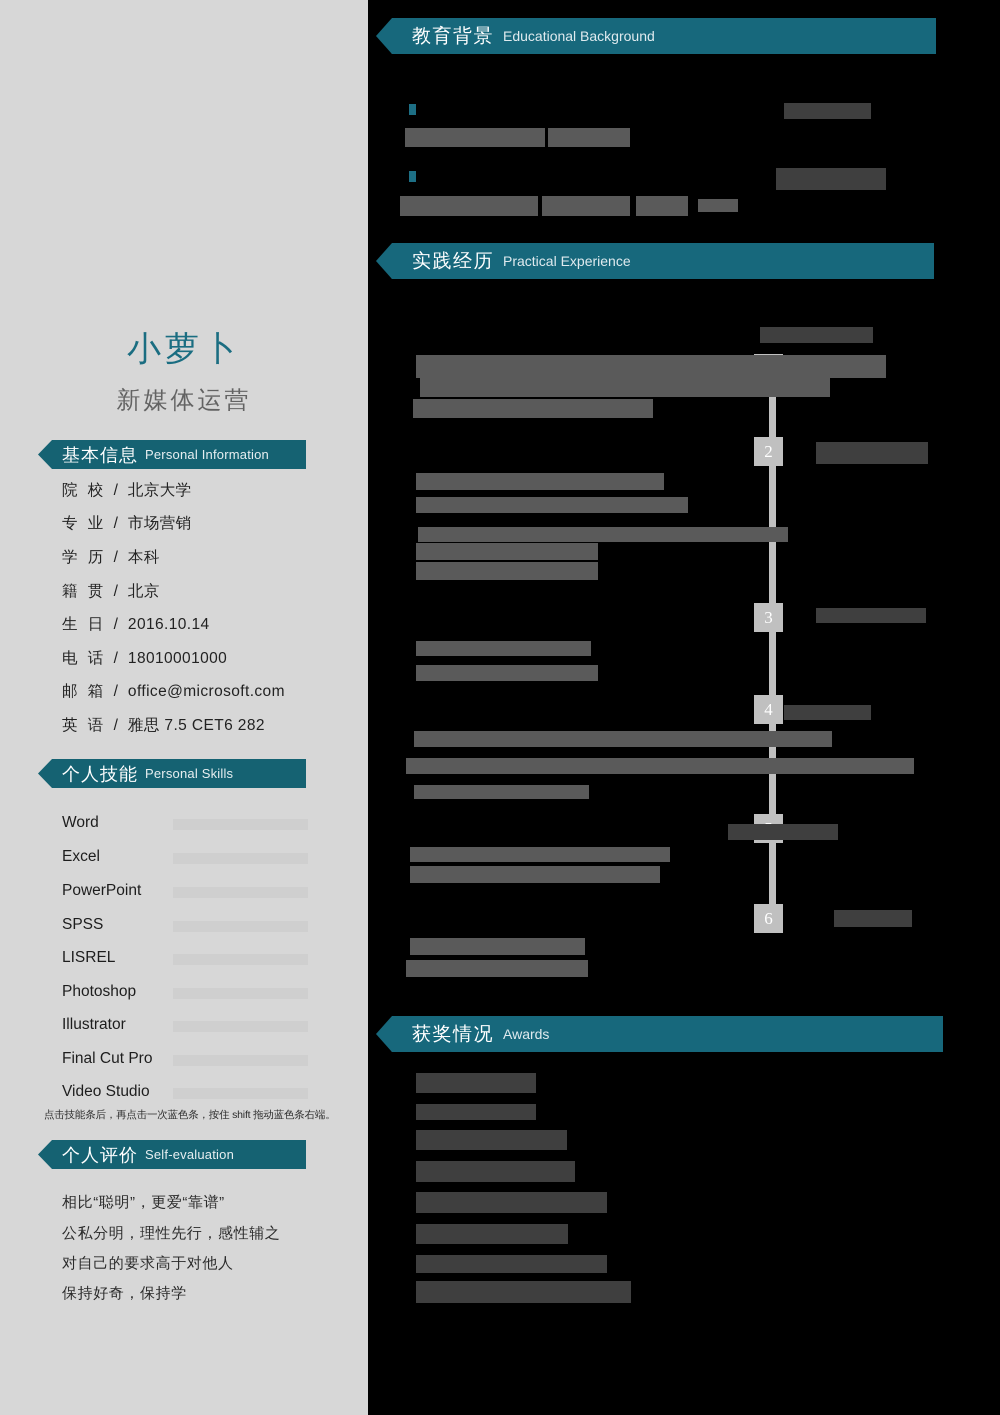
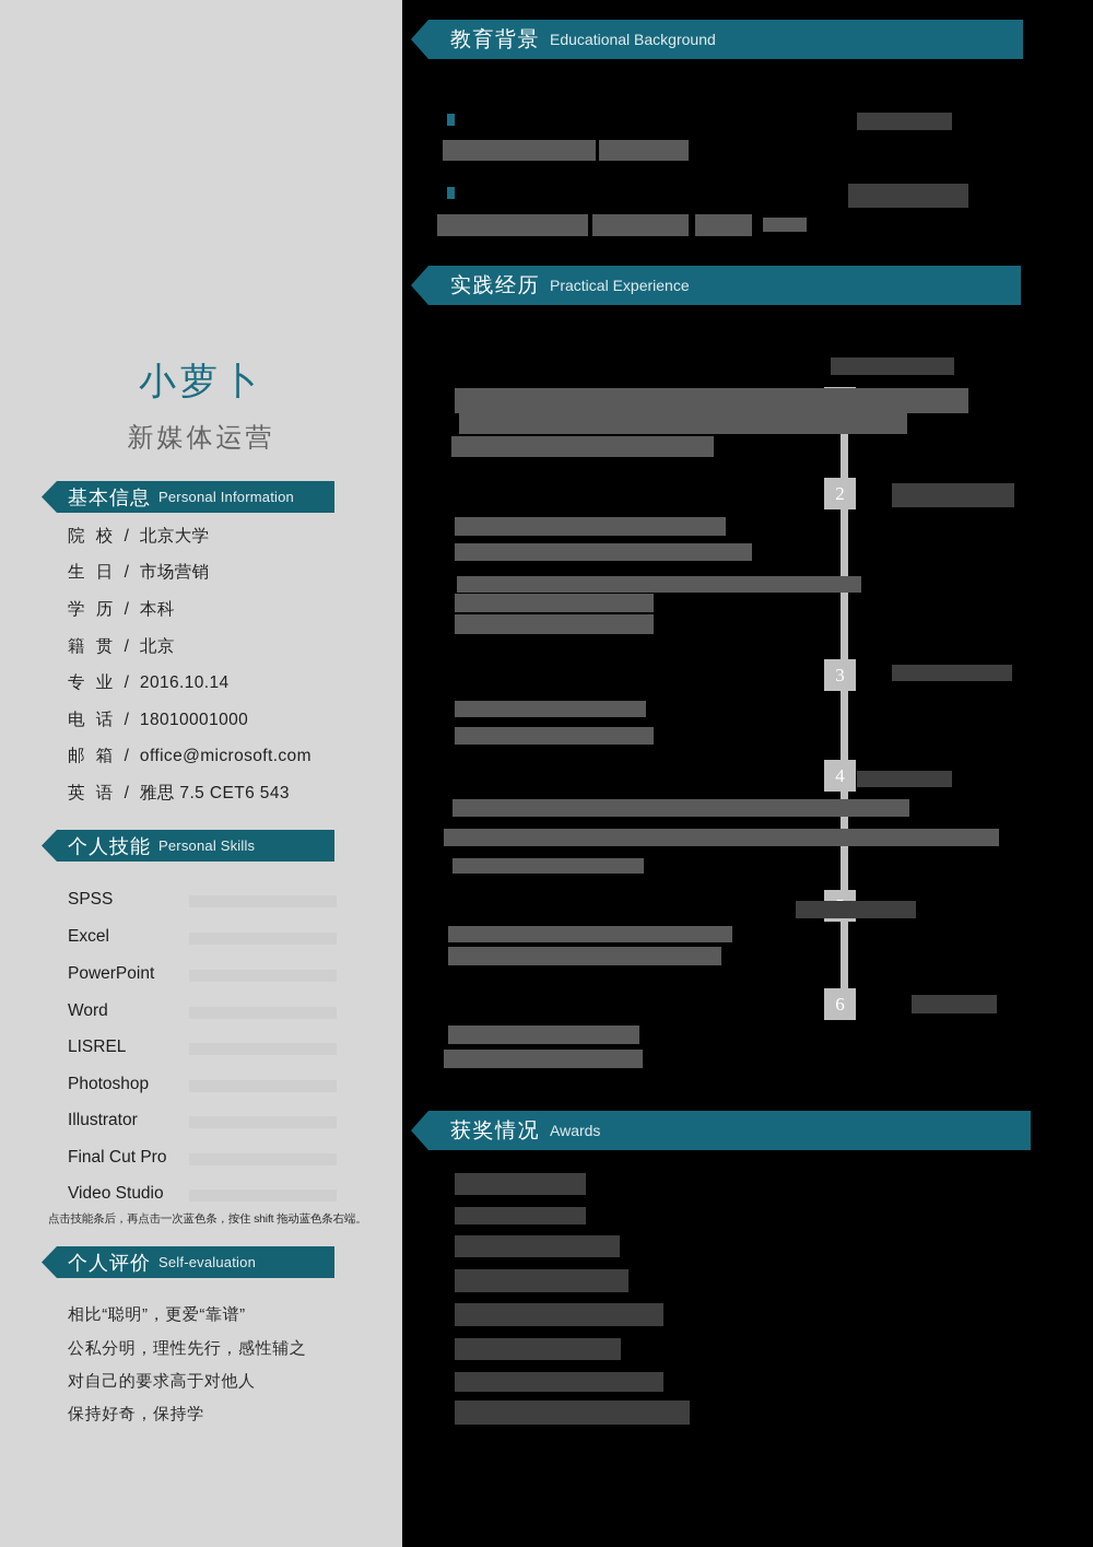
  小萝卜
  新媒体运营
  基本信息
  Personal Information
  院 校 / 北京大学
- 专 业 / 市场营销
+ 生 日 / 市场营销
  学 历 / 本科
  籍 贯 / 北京
- 生 日 / 2016.10.14
+ 专 业 / 2016.10.14
  电 话 / 18010001000
  邮 箱 / office@microsoft.com
- 英 语 / 雅思 7.5 CET6 282
+ 英 语 / 雅思 7.5 CET6 543
  个人技能
  Personal Skills
- Word
+ SPSS
  Excel
  PowerPoint
- SPSS
+ Word
  LISREL
  Photoshop
  Illustrator
  Final Cut Pro
  Video Studio
  点击技能条后，再点击一次蓝色条，按住 shift 拖动蓝色条右端。
  个人评价
  Self-evaluation
  相比“聪明”，更爱“靠谱”
  公私分明，理性先行，感性辅之
  对自己的要求高于对他人
  保持好奇，保持学
  教育背景
  Educational Background
  实践经历
  Practical Experience
  2
  3
  4
  6
  获奖情况
  Awards
